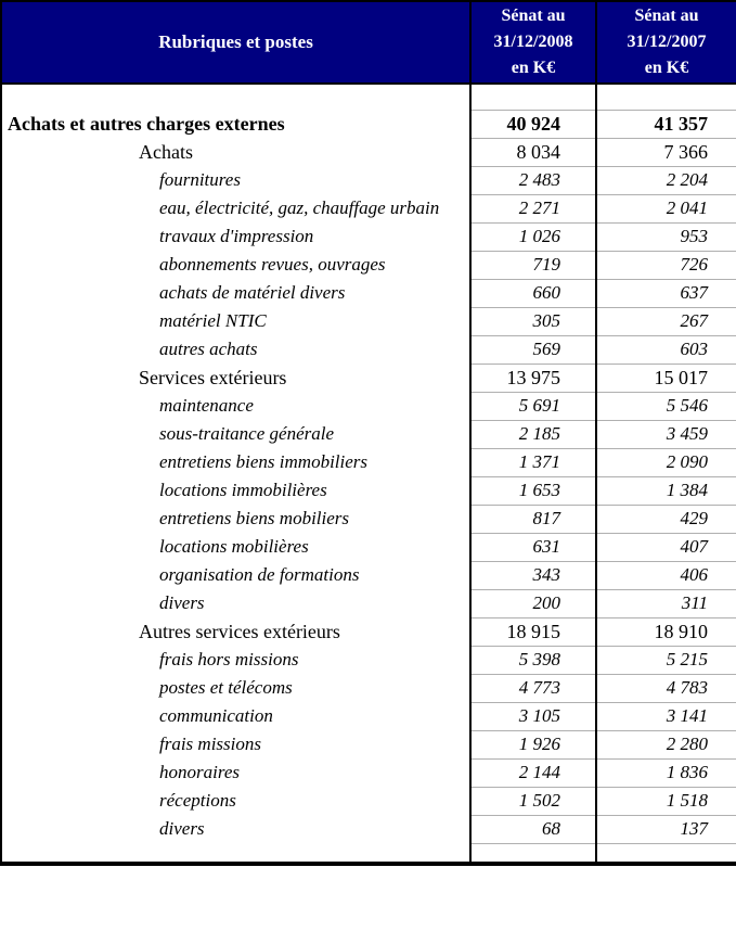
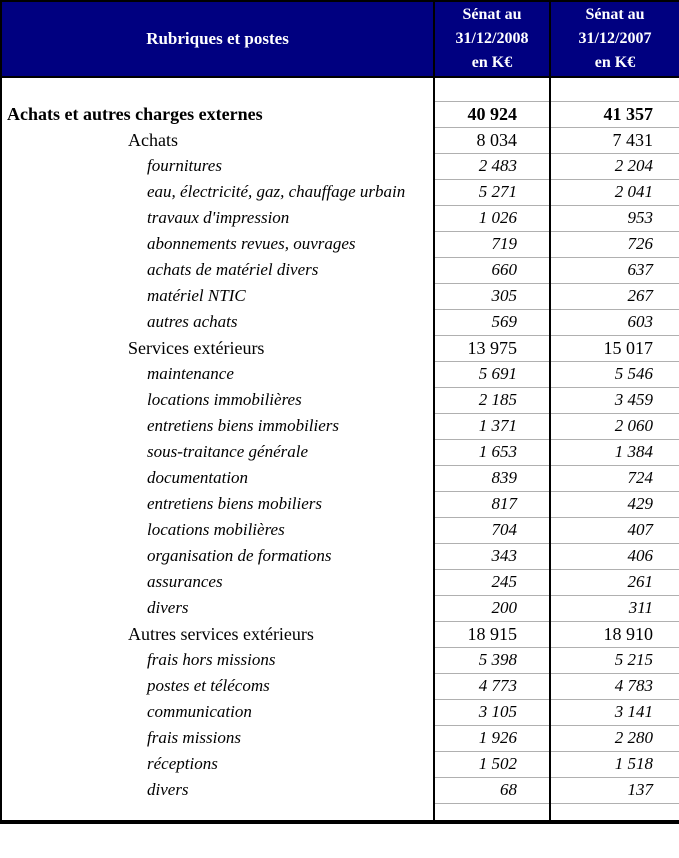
  Rubriques et postes	Sénat au 31/12/2008 en K€	Sénat au 31/12/2007 en K€
  Achats et autres charges externes	40 924	41 357
- Achats	8 034	7 366
+ Achats	8 034	7 431
  fournitures	2 483	2 204
- eau, électricité, gaz, chauffage urbain	2 271	2 041
+ eau, électricité, gaz, chauffage urbain	5 271	2 041
  travaux d'impression	1 026	953
  abonnements revues, ouvrages	719	726
  achats de matériel divers	660	637
  matériel NTIC	305	267
  autres achats	569	603
  Services extérieurs	13 975	15 017
  maintenance	5 691	5 546
- sous-traitance générale	2 185	3 459
+ locations immobilières	2 185	3 459
- entretiens biens immobiliers	1 371	2 090
+ entretiens biens immobiliers	1 371	2 060
- locations immobilières	1 653	1 384
+ sous-traitance générale	1 653	1 384
+ documentation	839	724
  entretiens biens mobiliers	817	429
- locations mobilières	631	407
+ locations mobilières	704	407
  organisation de formations	343	406
+ assurances	245	261
  divers	200	311
  Autres services extérieurs	18 915	18 910
  frais hors missions	5 398	5 215
  postes et télécoms	4 773	4 783
  communication	3 105	3 141
  frais missions	1 926	2 280
- honoraires	2 144	1 836
  réceptions	1 502	1 518
  divers	68	137
